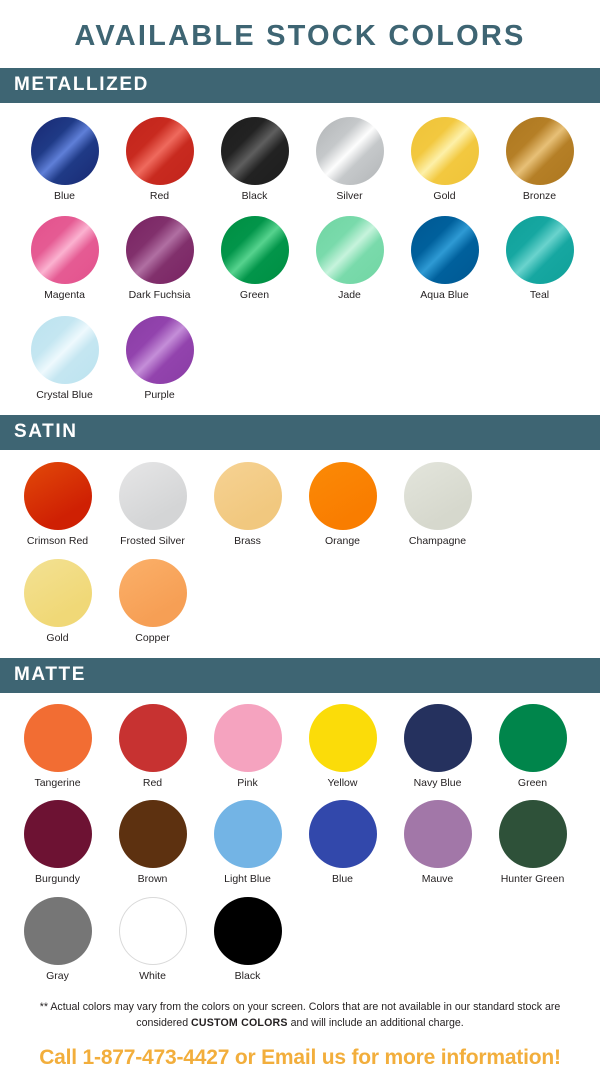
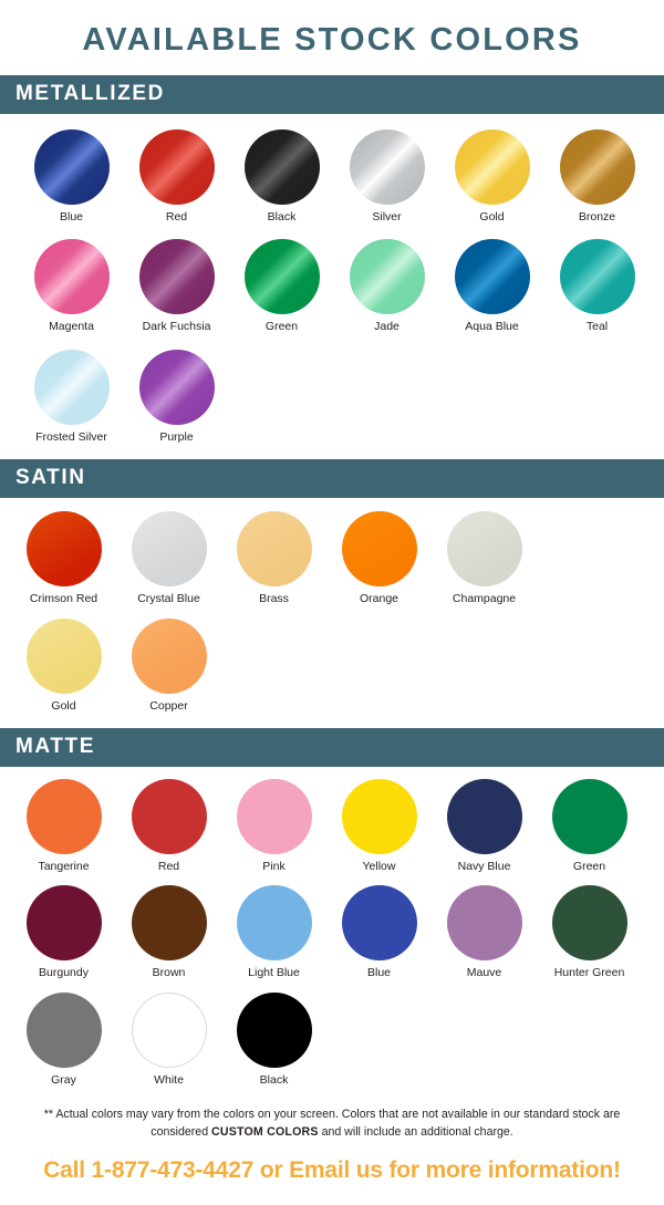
  AVAILABLE STOCK COLORS
  METALLIZED
  Blue
  Red
  Black
  Silver
  Gold
  Bronze
  Magenta
  Dark Fuchsia
  Green
  Jade
  Aqua Blue
  Teal
- Crystal Blue
+ Frosted Silver
  Purple
  SATIN
  Crimson Red
- Frosted Silver
+ Crystal Blue
  Brass
  Orange
  Champagne
  Gold
  Copper
  MATTE
  Tangerine
  Red
  Pink
  Yellow
  Navy Blue
  Green
  Burgundy
  Brown
  Light Blue
  Blue
  Mauve
  Hunter Green
  Gray
  White
  Black
  ** Actual colors may vary from the colors on your screen. Colors that are not available in our standard stock are considered CUSTOM COLORS and will include an additional charge.
  Call 1-877-473-4427 or Email us for more information!
